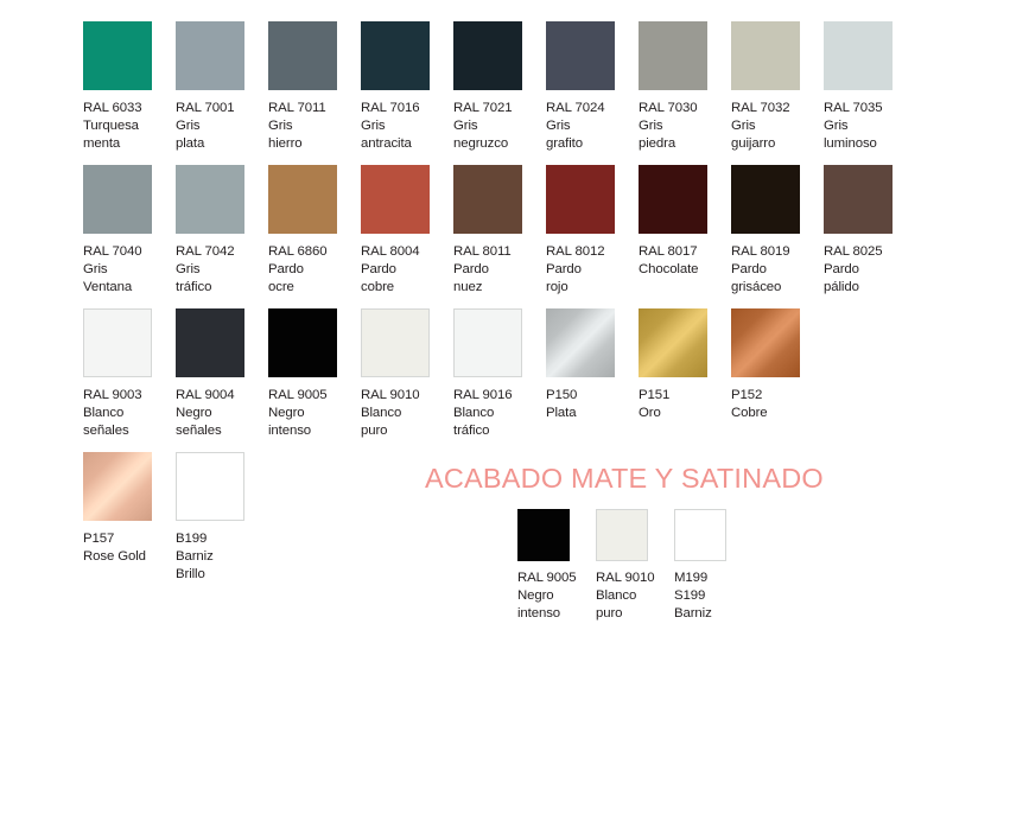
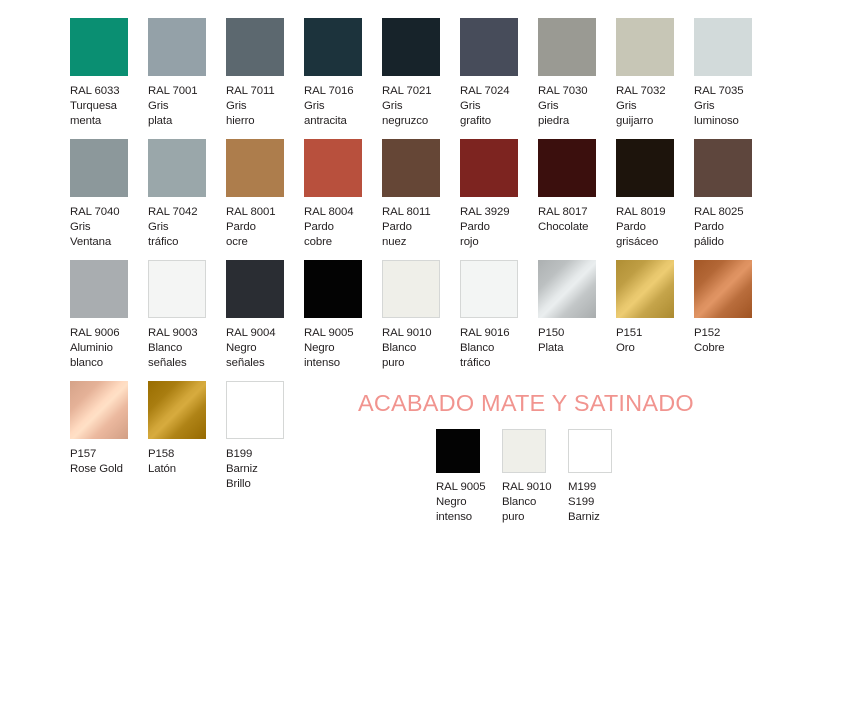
  RAL 6033
  Turquesa
  menta
  RAL 7001
  Gris
  plata
  RAL 7011
  Gris
  hierro
  RAL 7016
  Gris
  antracita
  RAL 7021
  Gris
  negruzco
  RAL 7024
  Gris
  grafito
  RAL 7030
  Gris
  piedra
  RAL 7032
  Gris
  guijarro
  RAL 7035
  Gris
  luminoso
  RAL 7040
  Gris
  Ventana
  RAL 7042
  Gris
  tráfico
- RAL 6860
+ RAL 8001
  Pardo
  ocre
  RAL 8004
  Pardo
  cobre
  RAL 8011
  Pardo
  nuez
- RAL 8012
+ RAL 3929
  Pardo
  rojo
  RAL 8017
  Chocolate
  RAL 8019
  Pardo
  grisáceo
  RAL 8025
  Pardo
  pálido
+ RAL 9006
+ Aluminio
+ blanco
  RAL 9003
  Blanco
  señales
  RAL 9004
  Negro
  señales
  RAL 9005
  Negro
  intenso
  RAL 9010
  Blanco
  puro
  RAL 9016
  Blanco
  tráfico
  P150
  Plata
  P151
  Oro
  P152
  Cobre
  P157
  Rose Gold
+ P158
+ Latón
  B199
  Barniz
  Brillo
  ACABADO MATE Y SATINADO
  RAL 9005
  Negro
  intenso
  RAL 9010
  Blanco
  puro
  M199
  S199
  Barniz
